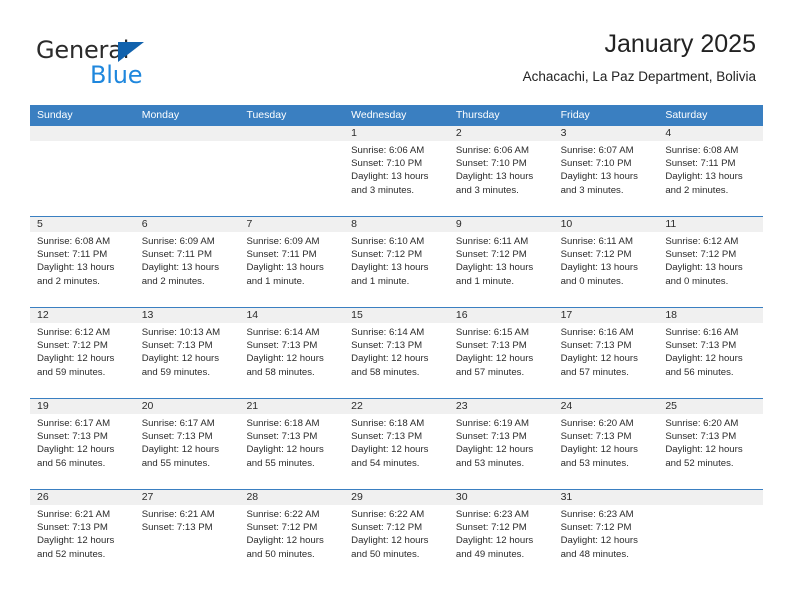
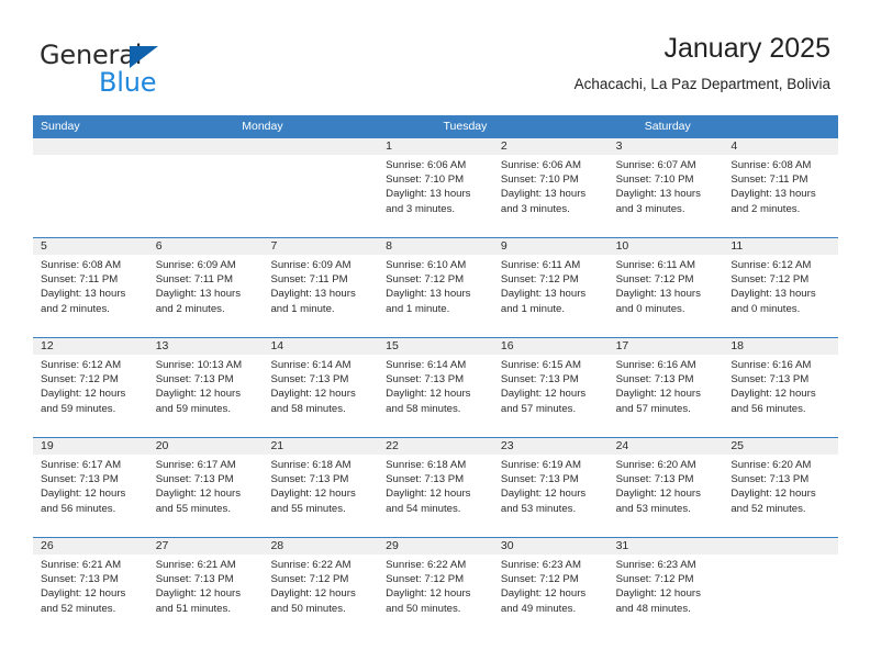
  General
  Blue
  January 2025
  Achacachi, La Paz Department, Bolivia
  Sunday
  Monday
  Tuesday
- Wednesday
- Thursday
- Friday
  Saturday
  1
  Sunrise: 6:06 AM
  Sunset: 7:10 PM
  Daylight: 13 hours and 3 minutes.
  2
  Sunrise: 6:06 AM
  Sunset: 7:10 PM
  Daylight: 13 hours and 3 minutes.
  3
  Sunrise: 6:07 AM
  Sunset: 7:10 PM
  Daylight: 13 hours and 3 minutes.
  4
  Sunrise: 6:08 AM
  Sunset: 7:11 PM
  Daylight: 13 hours and 2 minutes.
  5
  Sunrise: 6:08 AM
  Sunset: 7:11 PM
  Daylight: 13 hours and 2 minutes.
  6
  Sunrise: 6:09 AM
  Sunset: 7:11 PM
  Daylight: 13 hours and 2 minutes.
  7
  Sunrise: 6:09 AM
  Sunset: 7:11 PM
  Daylight: 13 hours and 1 minute.
  8
  Sunrise: 6:10 AM
  Sunset: 7:12 PM
  Daylight: 13 hours and 1 minute.
  9
  Sunrise: 6:11 AM
  Sunset: 7:12 PM
  Daylight: 13 hours and 1 minute.
  10
  Sunrise: 6:11 AM
  Sunset: 7:12 PM
  Daylight: 13 hours and 0 minutes.
  11
  Sunrise: 6:12 AM
  Sunset: 7:12 PM
  Daylight: 13 hours and 0 minutes.
  12
  Sunrise: 6:12 AM
  Sunset: 7:12 PM
  Daylight: 12 hours and 59 minutes.
  13
  Sunrise: 10:13 AM
  Sunset: 7:13 PM
  Daylight: 12 hours and 59 minutes.
  14
  Sunrise: 6:14 AM
  Sunset: 7:13 PM
  Daylight: 12 hours and 58 minutes.
  15
  Sunrise: 6:14 AM
  Sunset: 7:13 PM
  Daylight: 12 hours and 58 minutes.
  16
  Sunrise: 6:15 AM
  Sunset: 7:13 PM
  Daylight: 12 hours and 57 minutes.
  17
  Sunrise: 6:16 AM
  Sunset: 7:13 PM
  Daylight: 12 hours and 57 minutes.
  18
  Sunrise: 6:16 AM
  Sunset: 7:13 PM
  Daylight: 12 hours and 56 minutes.
  19
  Sunrise: 6:17 AM
  Sunset: 7:13 PM
  Daylight: 12 hours and 56 minutes.
  20
  Sunrise: 6:17 AM
  Sunset: 7:13 PM
  Daylight: 12 hours and 55 minutes.
  21
  Sunrise: 6:18 AM
  Sunset: 7:13 PM
  Daylight: 12 hours and 55 minutes.
  22
  Sunrise: 6:18 AM
  Sunset: 7:13 PM
  Daylight: 12 hours and 54 minutes.
  23
  Sunrise: 6:19 AM
  Sunset: 7:13 PM
  Daylight: 12 hours and 53 minutes.
  24
  Sunrise: 6:20 AM
  Sunset: 7:13 PM
  Daylight: 12 hours and 53 minutes.
  25
  Sunrise: 6:20 AM
  Sunset: 7:13 PM
  Daylight: 12 hours and 52 minutes.
  26
  Sunrise: 6:21 AM
  Sunset: 7:13 PM
  Daylight: 12 hours and 52 minutes.
  27
  Sunrise: 6:21 AM
  Sunset: 7:13 PM
+ Daylight: 12 hours and 51 minutes.
  28
  Sunrise: 6:22 AM
  Sunset: 7:12 PM
  Daylight: 12 hours and 50 minutes.
  29
  Sunrise: 6:22 AM
  Sunset: 7:12 PM
  Daylight: 12 hours and 50 minutes.
  30
  Sunrise: 6:23 AM
  Sunset: 7:12 PM
  Daylight: 12 hours and 49 minutes.
  31
  Sunrise: 6:23 AM
  Sunset: 7:12 PM
  Daylight: 12 hours and 48 minutes.
